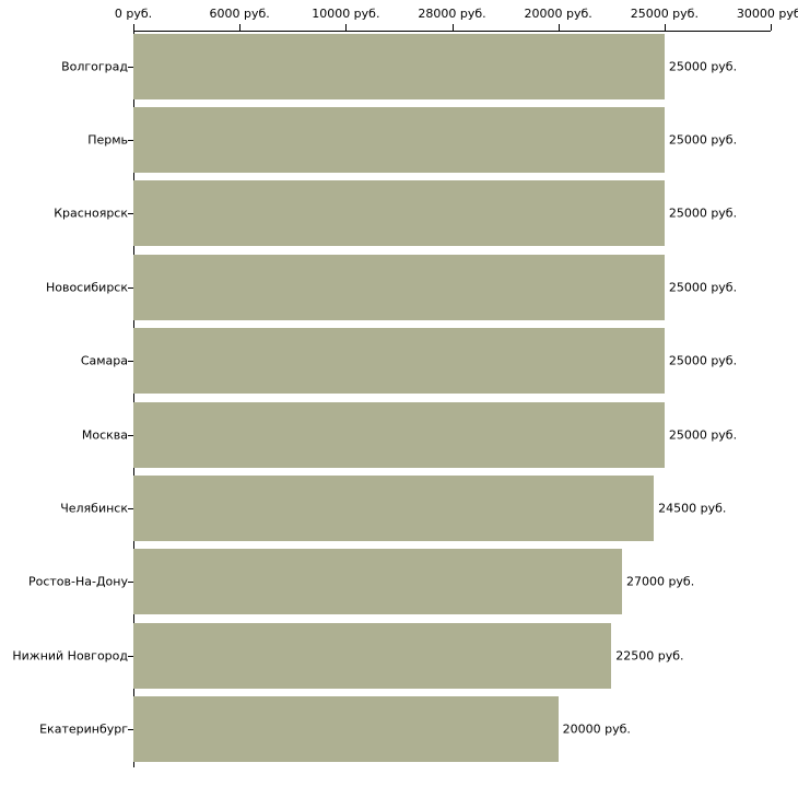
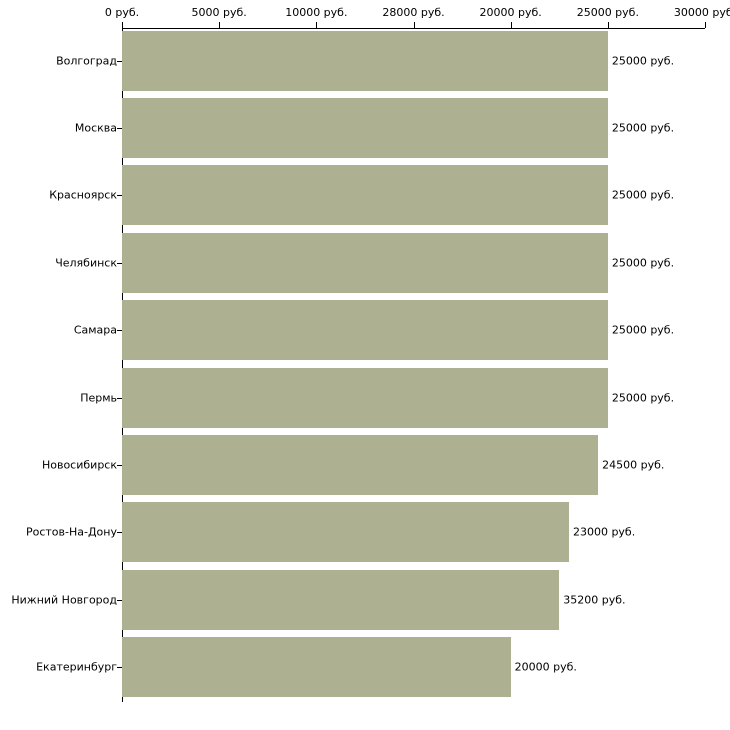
  0 руб.
- 6000 руб.
+ 5000 руб.
  10000 руб.
  28000 руб.
  20000 руб.
  25000 руб.
  30000 руб
  Волгоград
  25000 руб.
- Пермь
+ Москва
  25000 руб.
  Красноярск
  25000 руб.
- Новосибирск
+ Челябинск
  25000 руб.
  Самара
  25000 руб.
- Москва
+ Пермь
  25000 руб.
- Челябинск
+ Новосибирск
  24500 руб.
  Ростов-На-Дону
- 27000 руб.
+ 23000 руб.
  Нижний Новгород
- 22500 руб.
+ 35200 руб.
  Екатеринбург
  20000 руб.
